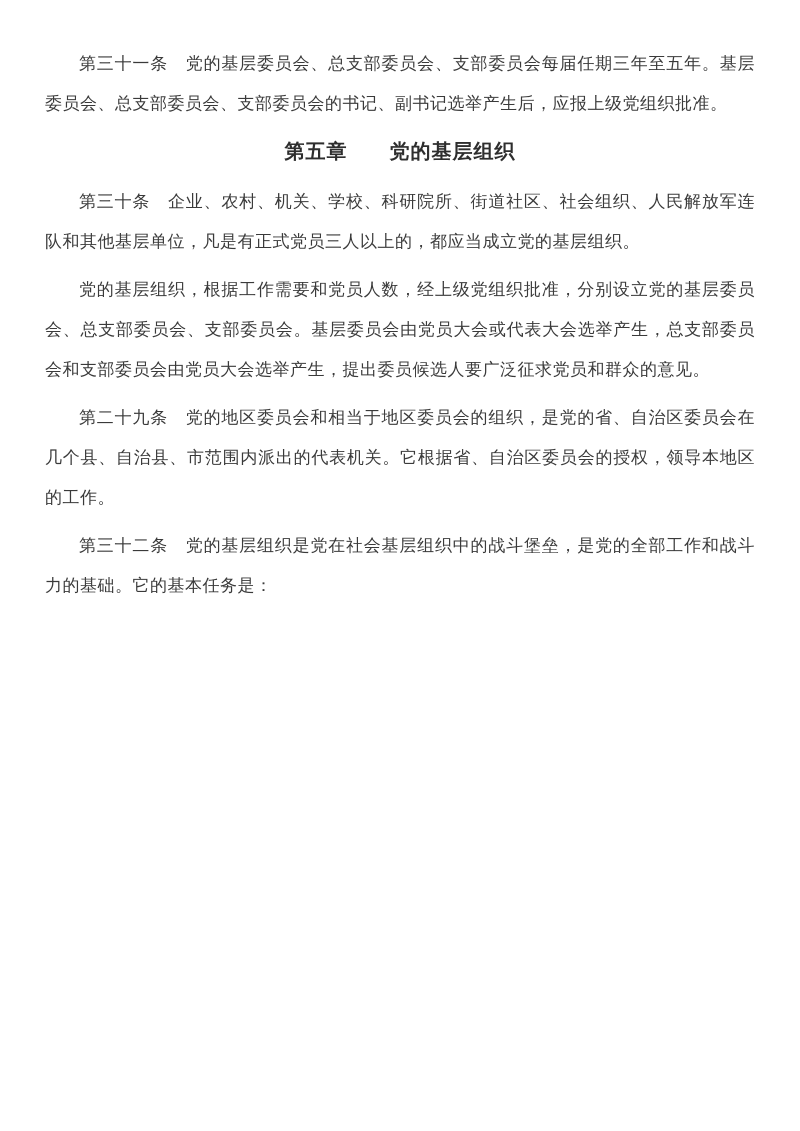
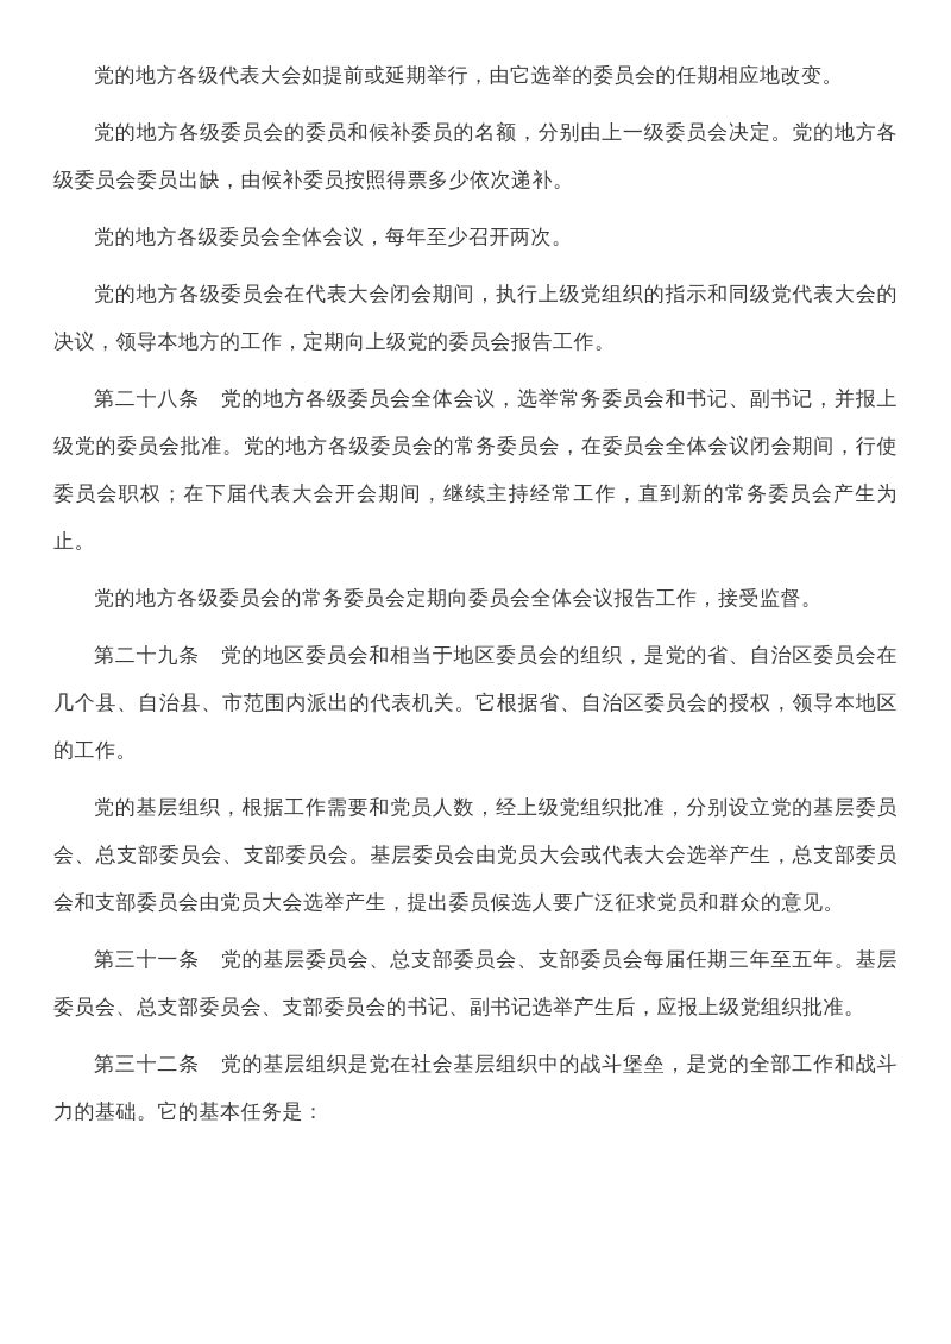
+ 党的地方各级代表大会如提前或延期举行，由它选举的委员会的任期相应地改变。
+ 党的地方各级委员会的委员和候补委员的名额，分别由上一级委员会决定。党的地方各级委员会委员出缺，由候补委员按照得票多少依次递补。
+ 党的地方各级委员会全体会议，每年至少召开两次。
+ 党的地方各级委员会在代表大会闭会期间，执行上级党组织的指示和同级党代表大会的决议，领导本地方的工作，定期向上级党的委员会报告工作。
+ 第二十八条 党的地方各级委员会全体会议，选举常务委员会和书记、副书记，并报上级党的委员会批准。党的地方各级委员会的常务委员会，在委员会全体会议闭会期间，行使委员会职权；在下届代表大会开会期间，继续主持经常工作，直到新的常务委员会产生为止。
+ 党的地方各级委员会的常务委员会定期向委员会全体会议报告工作，接受监督。
- 第三十一条 党的基层委员会、总支部委员会、支部委员会每届任期三年至五年。基层委员会、总支部委员会、支部委员会的书记、副书记选举产生后，应报上级党组织批准。
+ 第二十九条 党的地区委员会和相当于地区委员会的组织，是党的省、自治区委员会在几个县、自治县、市范围内派出的代表机关。它根据省、自治区委员会的授权，领导本地区的工作。
- 第五章 党的基层组织
- 第三十条 企业、农村、机关、学校、科研院所、街道社区、社会组织、人民解放军连队和其他基层单位，凡是有正式党员三人以上的，都应当成立党的基层组织。
  党的基层组织，根据工作需要和党员人数，经上级党组织批准，分别设立党的基层委员会、总支部委员会、支部委员会。基层委员会由党员大会或代表大会选举产生，总支部委员会和支部委员会由党员大会选举产生，提出委员候选人要广泛征求党员和群众的意见。
- 第二十九条 党的地区委员会和相当于地区委员会的组织，是党的省、自治区委员会在几个县、自治县、市范围内派出的代表机关。它根据省、自治区委员会的授权，领导本地区的工作。
+ 第三十一条 党的基层委员会、总支部委员会、支部委员会每届任期三年至五年。基层委员会、总支部委员会、支部委员会的书记、副书记选举产生后，应报上级党组织批准。
  第三十二条 党的基层组织是党在社会基层组织中的战斗堡垒，是党的全部工作和战斗力的基础。它的基本任务是：
